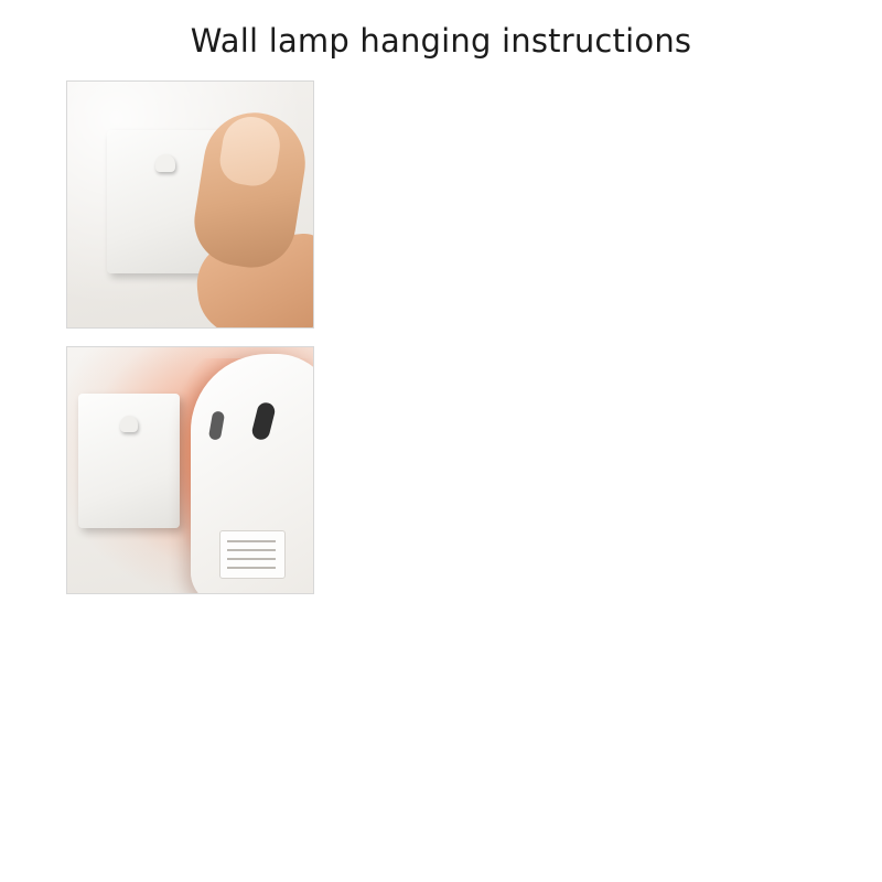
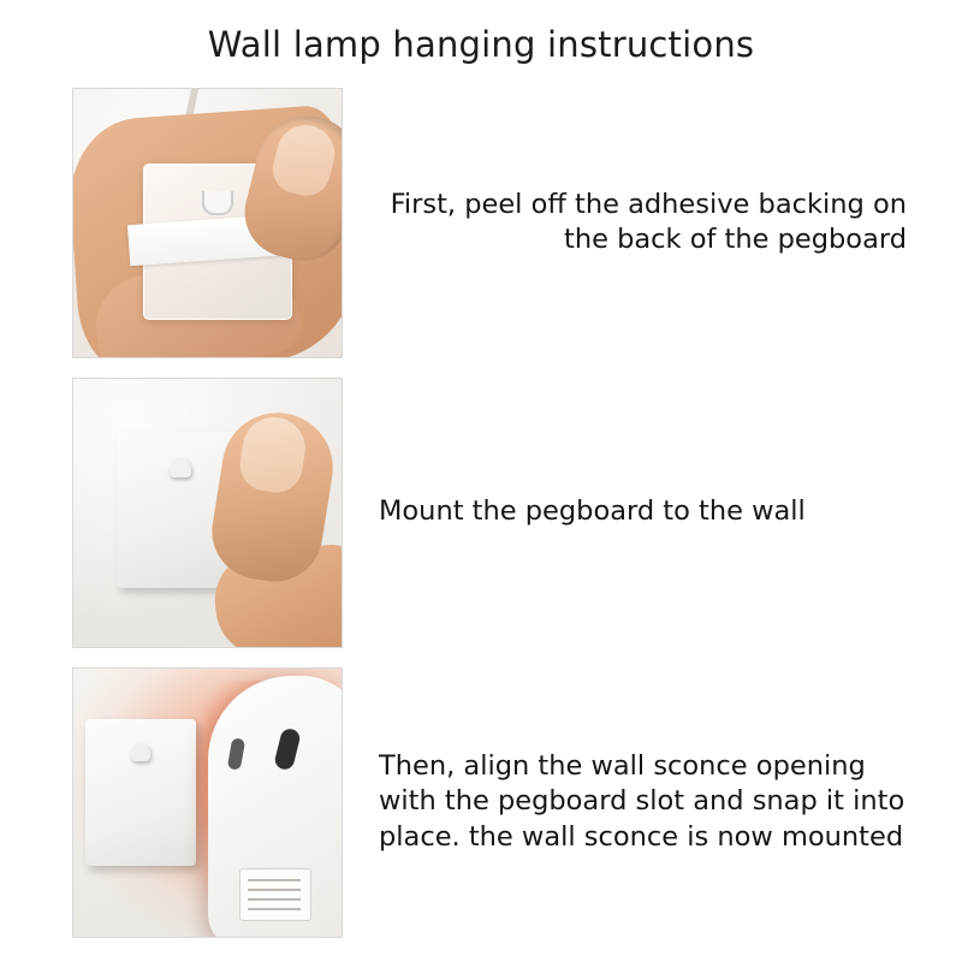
  Wall lamp hanging instructions
+ First, peel off the adhesive backing on the back of the pegboard
+ Mount the pegboard to the wall
+ Then, align the wall sconce opening with the pegboard slot and snap it into place. the wall sconce is now mounted
